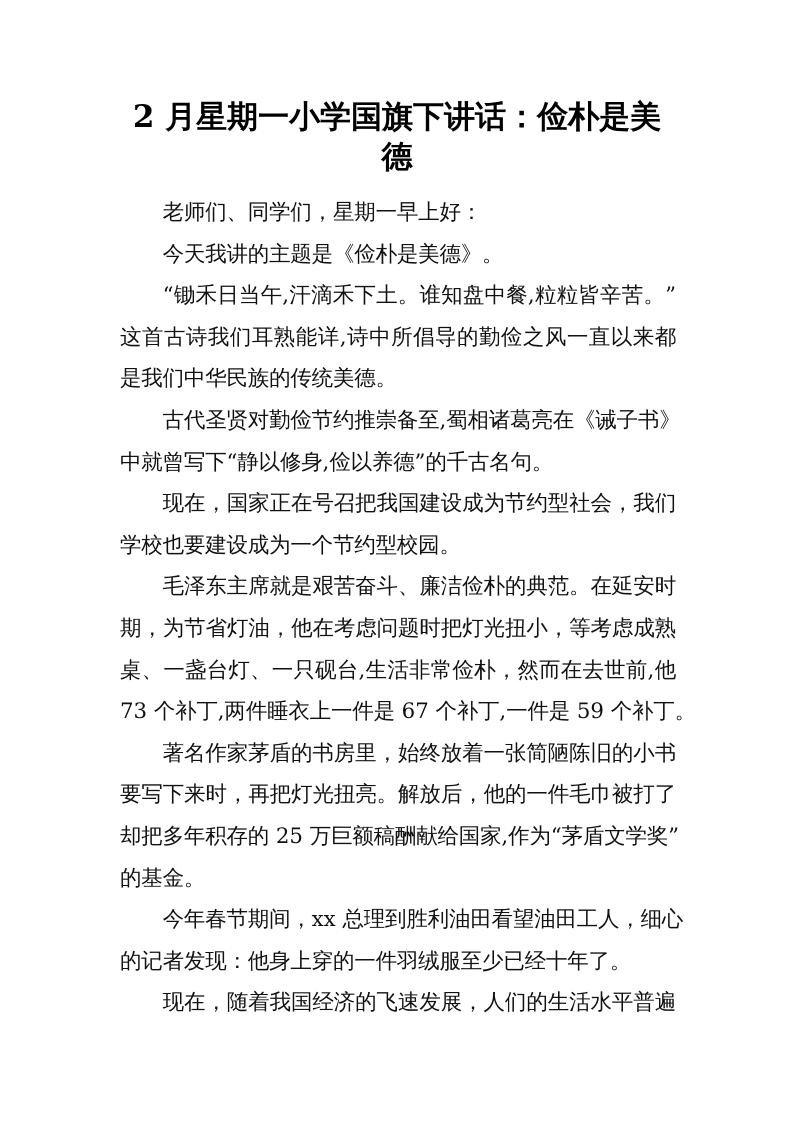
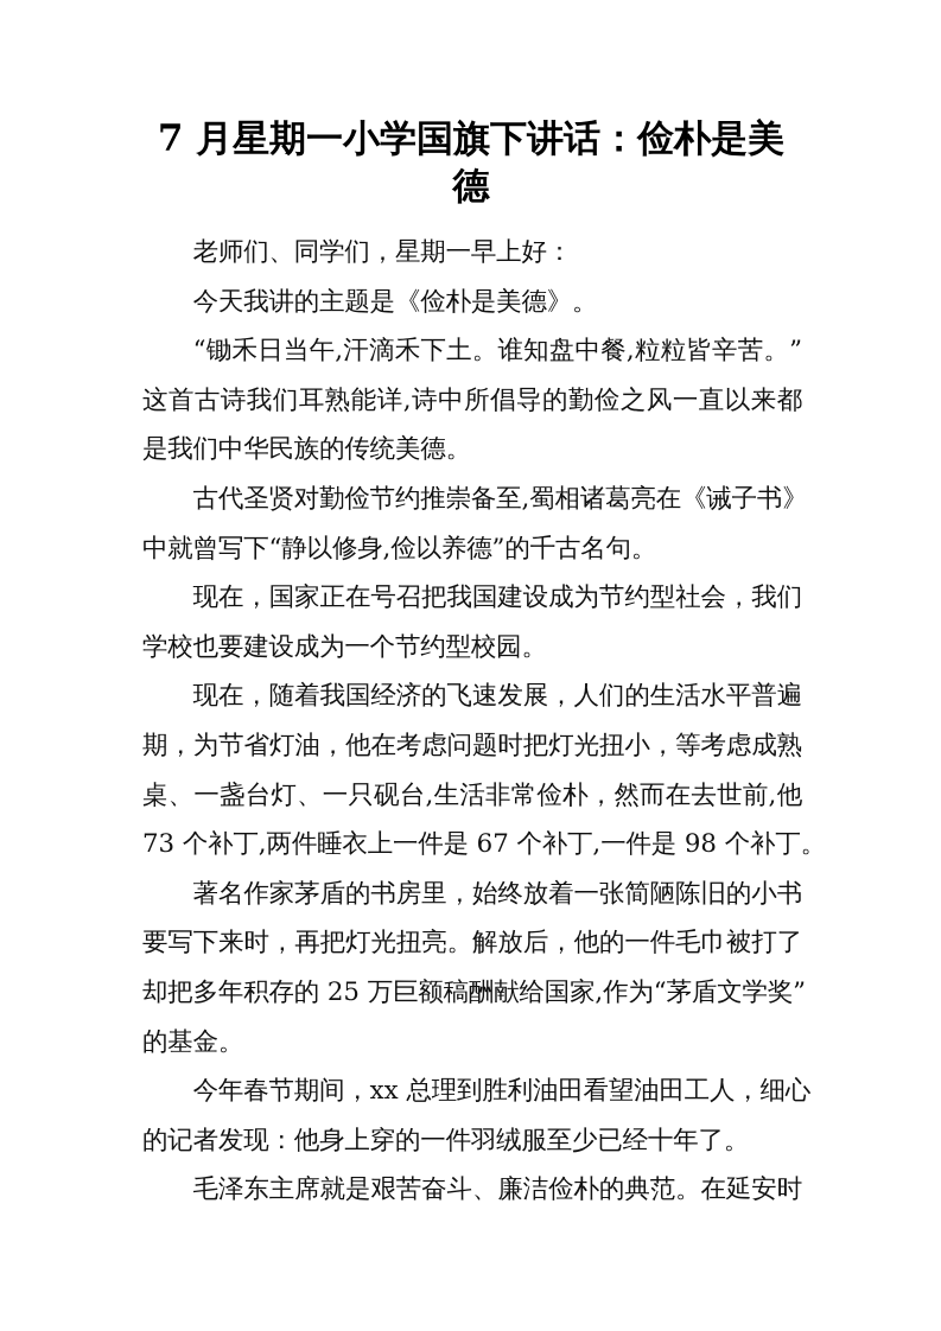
- 2 月星期一小学国旗下讲话：俭朴是美
+ 7 月星期一小学国旗下讲话：俭朴是美
  德
  老师们、同学们，星期一早上好：
  今天我讲的主题是《俭朴是美德》。
  “锄禾日当午,汗滴禾下土。谁知盘中餐,粒粒皆辛苦。”
  这首古诗我们耳熟能详,诗中所倡导的勤俭之风一直以来都
  是我们中华民族的传统美德。
  古代圣贤对勤俭节约推崇备至,蜀相诸葛亮在《诫子书》
  中就曾写下“静以修身,俭以养德”的千古名句。
  现在，国家正在号召把我国建设成为节约型社会，我们
  学校也要建设成为一个节约型校园。
- 毛泽东主席就是艰苦奋斗、廉洁俭朴的典范。在延安时
+ 现在，随着我国经济的飞速发展，人们的生活水平普遍
  期，为节省灯油，他在考虑问题时把灯光扭小，等考虑成熟
  桌、一盏台灯、一只砚台,生活非常俭朴，然而在去世前,他
- 73 个补丁,两件睡衣上一件是 67 个补丁,一件是 59 个补丁。
+ 73 个补丁,两件睡衣上一件是 67 个补丁,一件是 98 个补丁。
  著名作家茅盾的书房里，始终放着一张简陋陈旧的小书
  要写下来时，再把灯光扭亮。解放后，他的一件毛巾被打了
  却把多年积存的 25 万巨额稿酬献给国家,作为“茅盾文学奖”
  的基金。
  今年春节期间，xx 总理到胜利油田看望油田工人，细心
  的记者发现：他身上穿的一件羽绒服至少已经十年了。
- 现在，随着我国经济的飞速发展，人们的生活水平普遍
+ 毛泽东主席就是艰苦奋斗、廉洁俭朴的典范。在延安时
